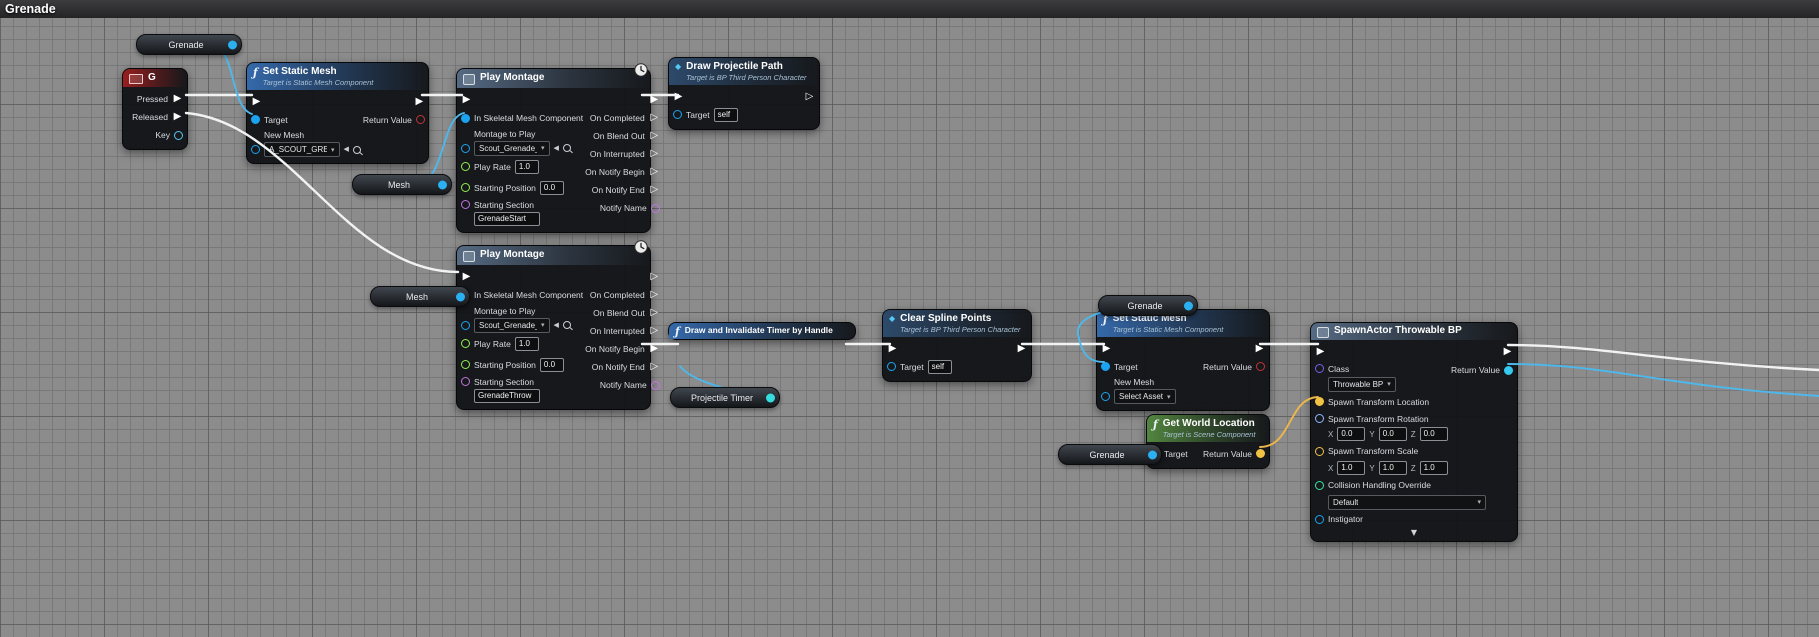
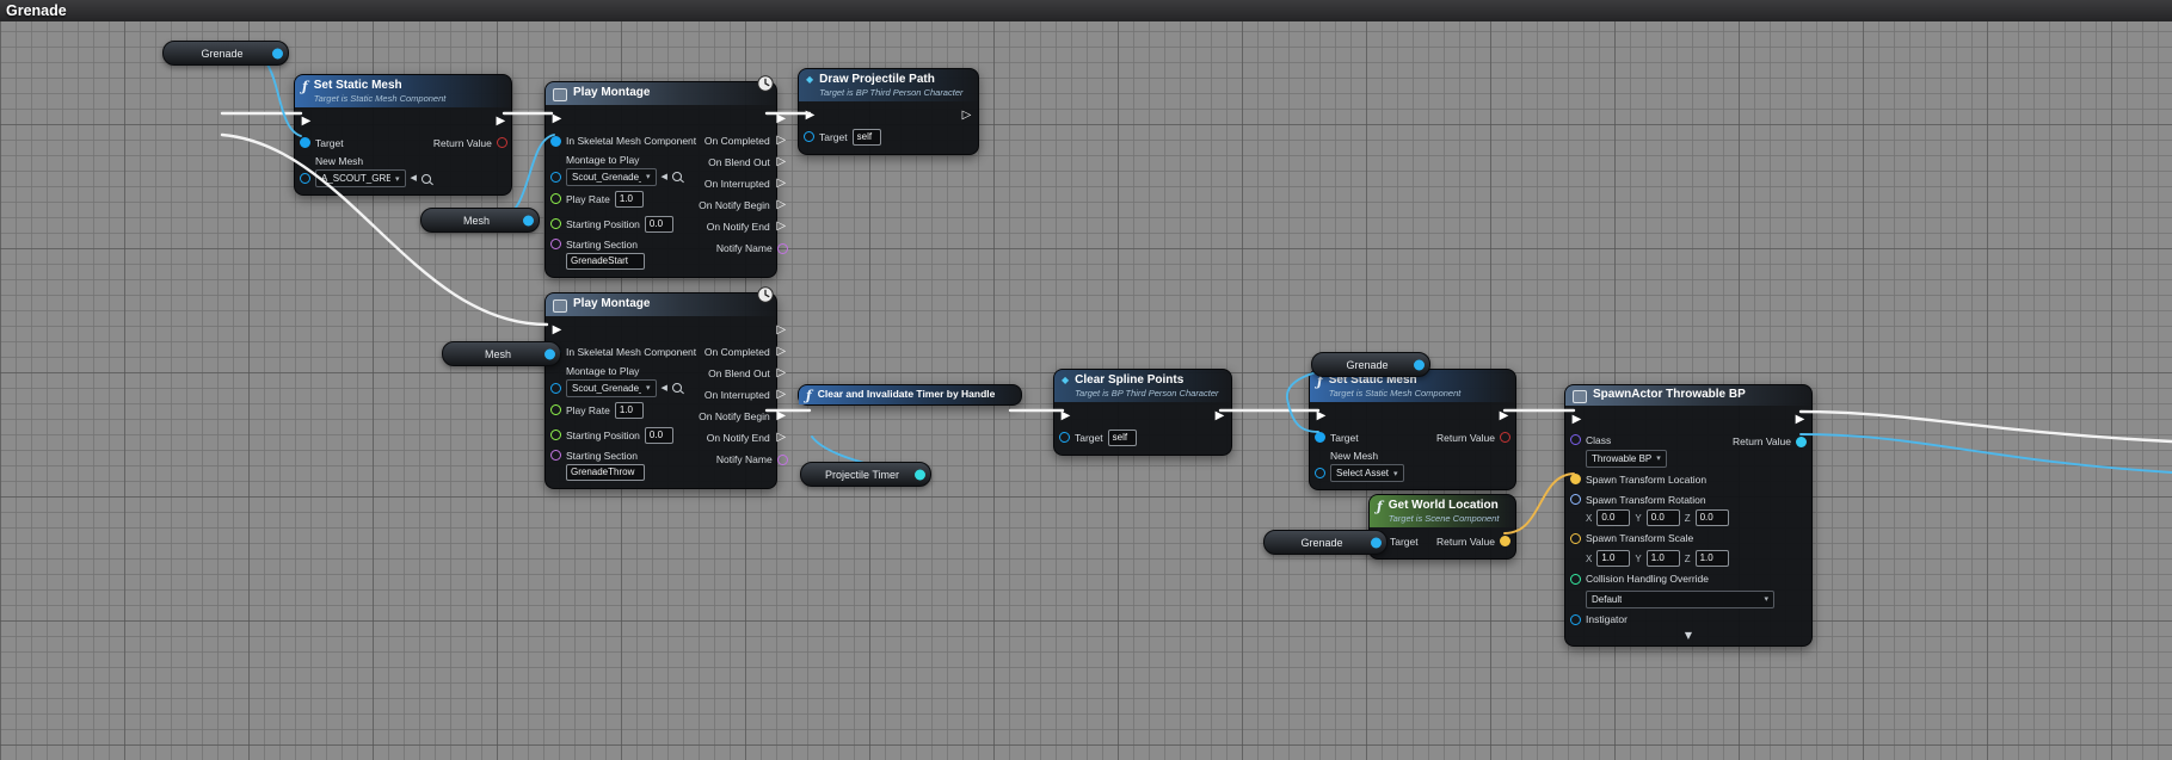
  Grenade
- G
- Pressed
- Released
- Key
  Set Static Mesh
  Target is Static Mesh Component
  Target
  New Mesh
  A_SCOUT_GRE
  Return Value
  Play Montage
  In Skeletal Mesh Component
  Montage to Play
  Scout_Grenade
  Play Rate
  1.0
  Starting Position
  0.0
  Starting Section
  GrenadeStart
  On Completed
  On Blend Out
  On Interrupted
  On Notify Begin
  On Notify End
  Notify Name
  Draw Projectile Path
  Target is BP Third Person Character
  Target
  self
  Play Montage
  In Skeletal Mesh Component
  Montage to Play
  Scout_Grenade
  Play Rate
  1.0
  Starting Position
  0.0
  Starting Section
  GrenadeThrow
  On Completed
  On Blend Out
  On Interrupted
  On Notify Begin
  On Notify End
  Notify Name
- Draw and Invalidate Timer by Handle
+ Clear and Invalidate Timer by Handle
  Clear Spline Points
  Target is BP Third Person Character
  Target
  self
  Set Static Mesh
  Target is Static Mesh Component
  Target
  New Mesh
  Select Asset
  Return Value
  Get World Location
  Target is Scene Component
  Target
  Return Value
  SpawnActor Throwable BP
  Return Value
  Class
  Throwable BP
  Spawn Transform Location
  Spawn Transform Rotation
  X
  0.0
  Y
  0.0
  Z
  0.0
  Spawn Transform Scale
  X
  1.0
  Y
  1.0
  Z
  1.0
  Collision Handling Override
  Default
  Instigator
  Grenade
  Mesh
  Mesh
  Projectile Timer
  Grenade
  Grenade
